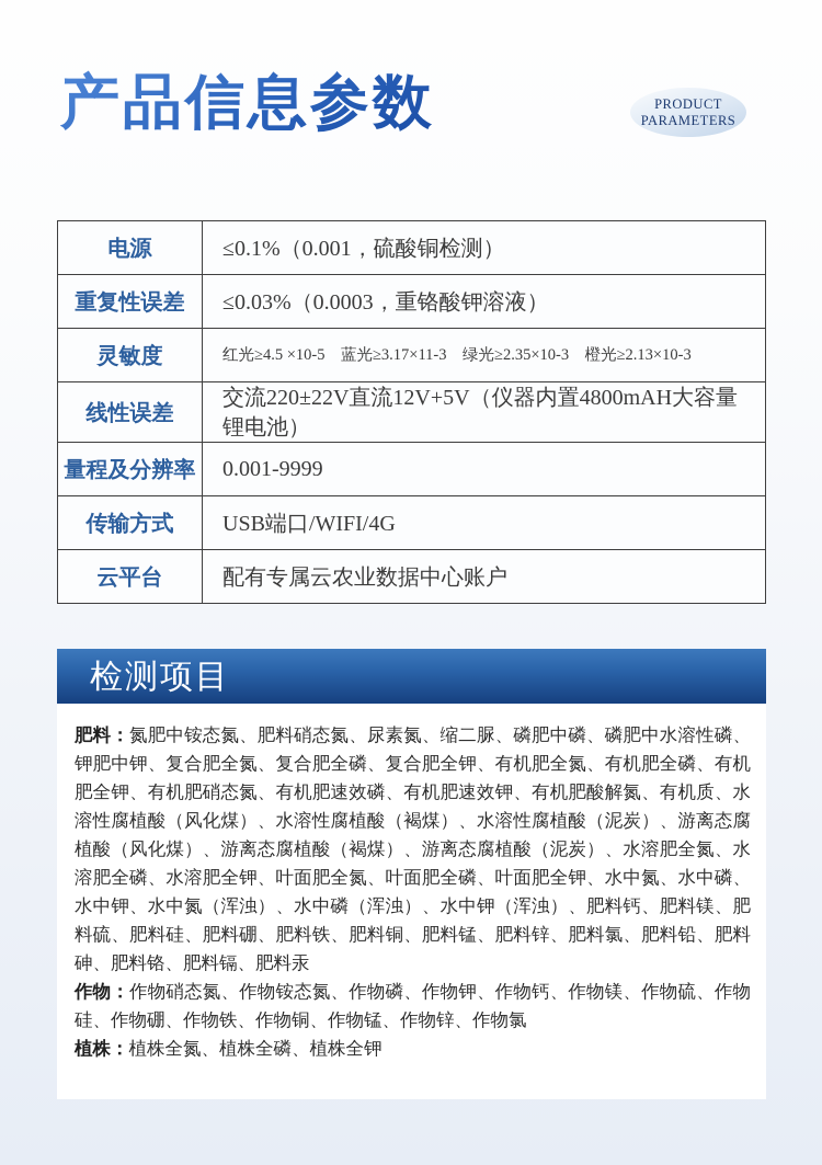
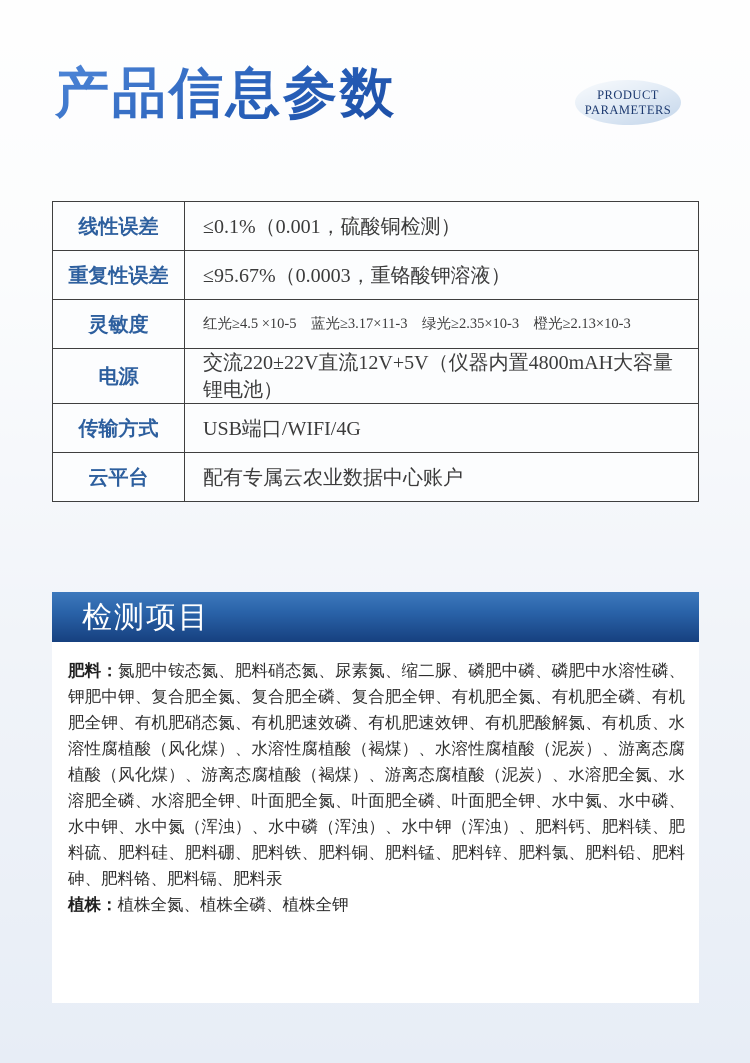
  产品信息参数
  PRODUCT
  PARAMETERS
- 电源	≤0.1%（0.001，硫酸铜检测）
+ 线性误差	≤0.1%（0.001，硫酸铜检测）
- 重复性误差	≤0.03%（0.0003，重铬酸钾溶液）
+ 重复性误差	≤95.67%（0.0003，重铬酸钾溶液）
  灵敏度	红光≥4.5 ×10-5 蓝光≥3.17×11-3 绿光≥2.35×10-3 橙光≥2.13×10-3
- 线性误差	交流220±22V直流12V+5V（仪器内置4800mAH大容量锂电池）
+ 电源	交流220±22V直流12V+5V（仪器内置4800mAH大容量锂电池）
- 量程及分辨率	0.001-9999
  传输方式	USB端口/WIFI/4G
  云平台	配有专属云农业数据中心账户
  检测项目
  肥料：氮肥中铵态氮、肥料硝态氮、尿素氮、缩二脲、磷肥中磷、磷肥中水溶性磷、钾肥中钾、复合肥全氮、复合肥全磷、复合肥全钾、有机肥全氮、有机肥全磷、有机肥全钾、有机肥硝态氮、有机肥速效磷、有机肥速效钾、有机肥酸解氮、有机质、水溶性腐植酸（风化煤）、水溶性腐植酸（褐煤）、水溶性腐植酸（泥炭）、游离态腐植酸（风化煤）、游离态腐植酸（褐煤）、游离态腐植酸（泥炭）、水溶肥全氮、水溶肥全磷、水溶肥全钾、叶面肥全氮、叶面肥全磷、叶面肥全钾、水中氮、水中磷、水中钾、水中氮（浑浊）、水中磷（浑浊）、水中钾（浑浊）、肥料钙、肥料镁、肥料硫、肥料硅、肥料硼、肥料铁、肥料铜、肥料锰、肥料锌、肥料氯、肥料铅、肥料砷、肥料铬、肥料镉、肥料汞
- 作物：作物硝态氮、作物铵态氮、作物磷、作物钾、作物钙、作物镁、作物硫、作物硅、作物硼、作物铁、作物铜、作物锰、作物锌、作物氯
  植株：植株全氮、植株全磷、植株全钾
